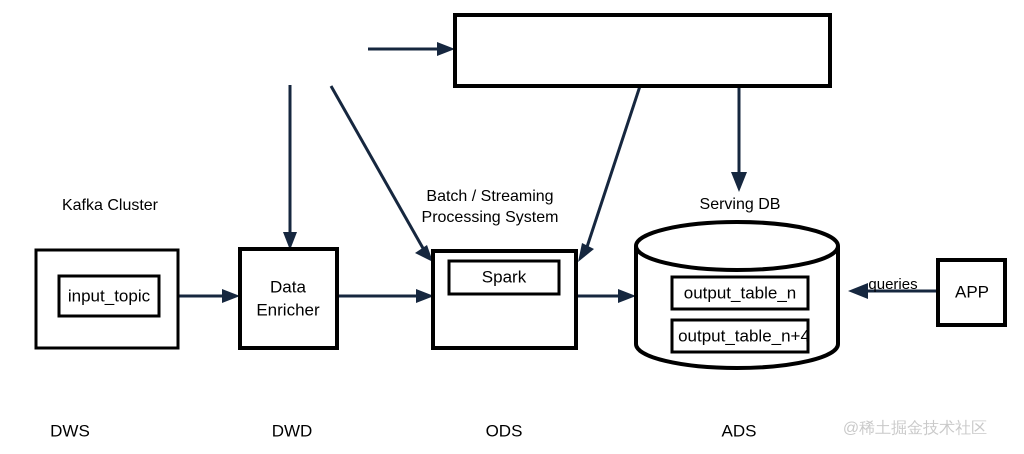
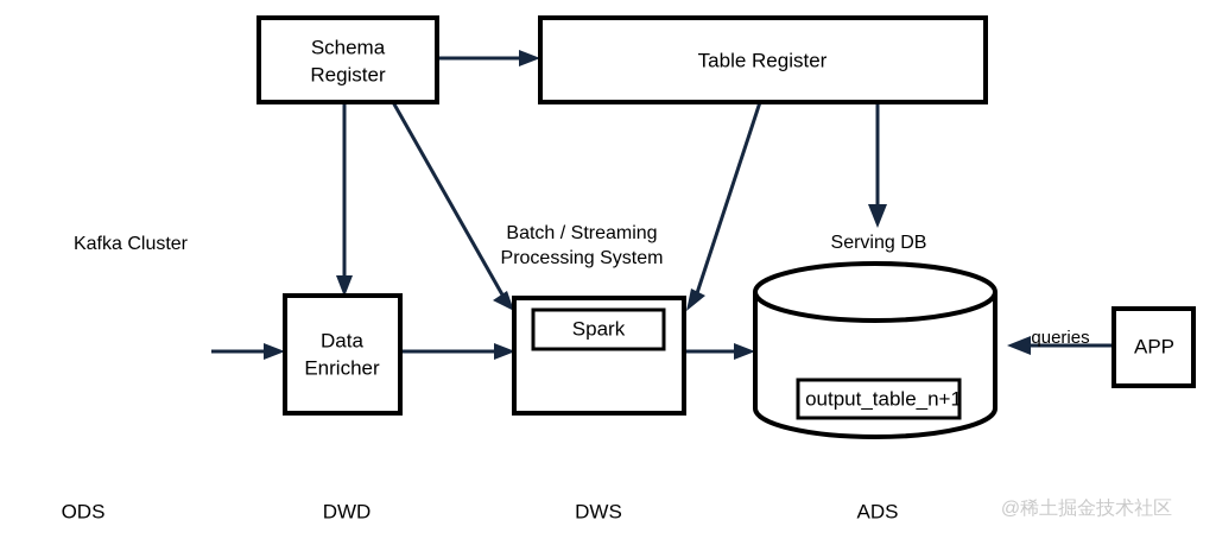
+ Schema
+ Register
+ Table Register
  Kafka Cluster
- input_topic
  Data
  Enricher
  Batch / Streaming
  Processing System
  Spark
  Serving DB
- output_table_n
- output_table_n+4
+ output_table_n+1
  queries
  APP
- DWS
+ ODS
  DWD
- ODS
+ DWS
  ADS
  @稀土掘金技术社区
